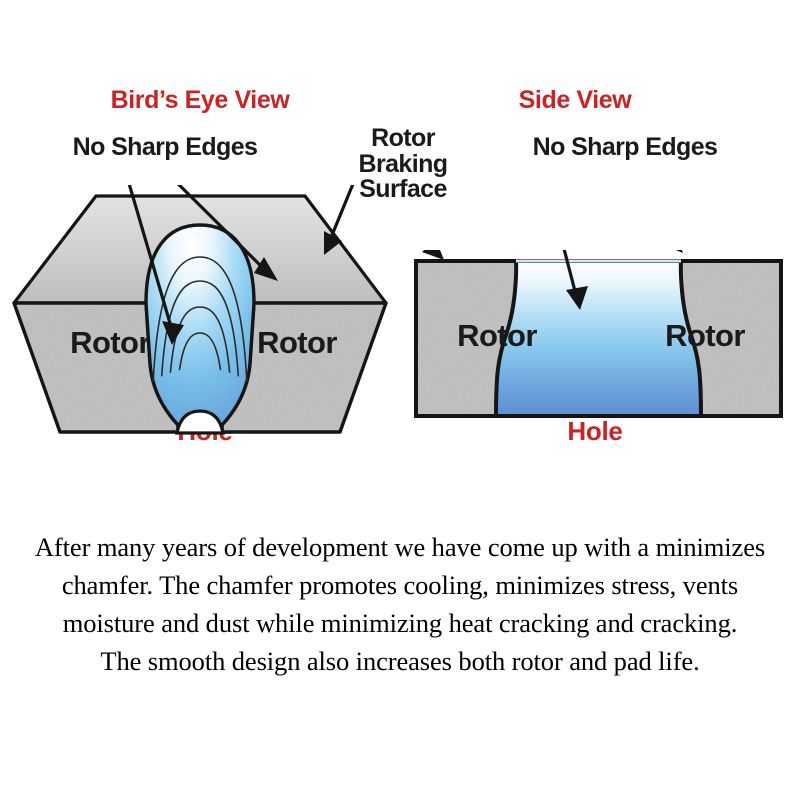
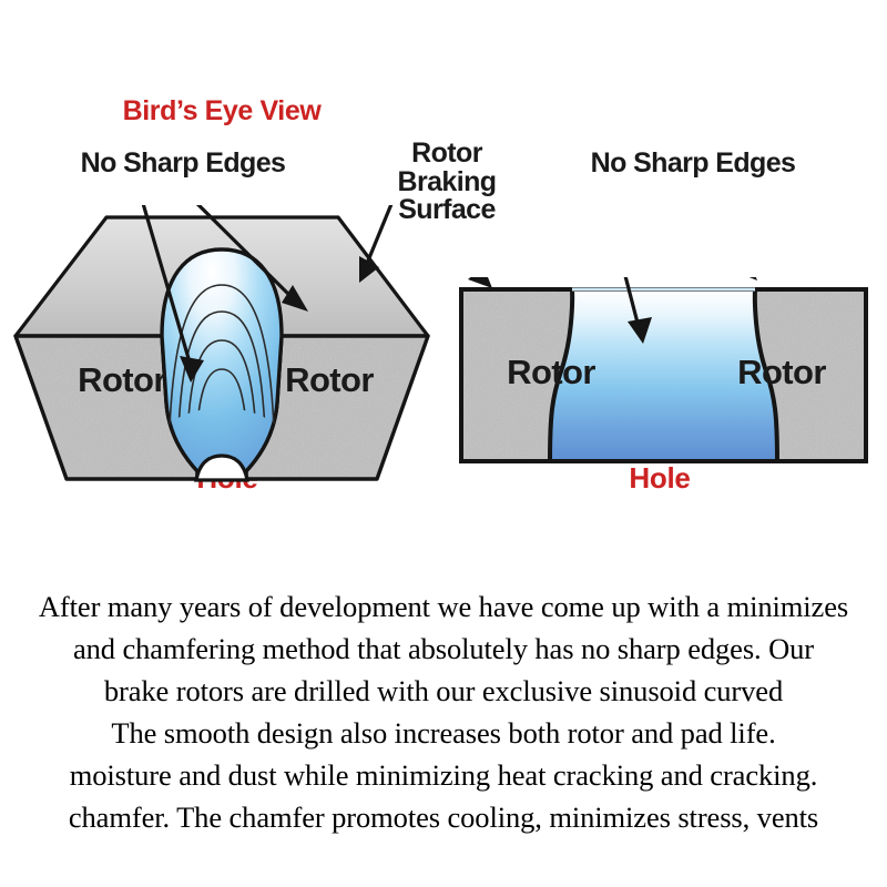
  Bird’s Eye View
- Side View
  No Sharp Edges
  Rotor
  Braking
  Surface
  No Sharp Edges
  Hole
  After many years of development we have come up with a minimizes
+ and chamfering method that absolutely has no sharp edges. Our
+ brake rotors are drilled with our exclusive sinusoid curved
- chamfer. The chamfer promotes cooling, minimizes stress, vents
+ The smooth design also increases both rotor and pad life.
  moisture and dust while minimizing heat cracking and cracking.
- The smooth design also increases both rotor and pad life.
+ chamfer. The chamfer promotes cooling, minimizes stress, vents
  Rotor
  Rotor
  Rotor
  Rotor
